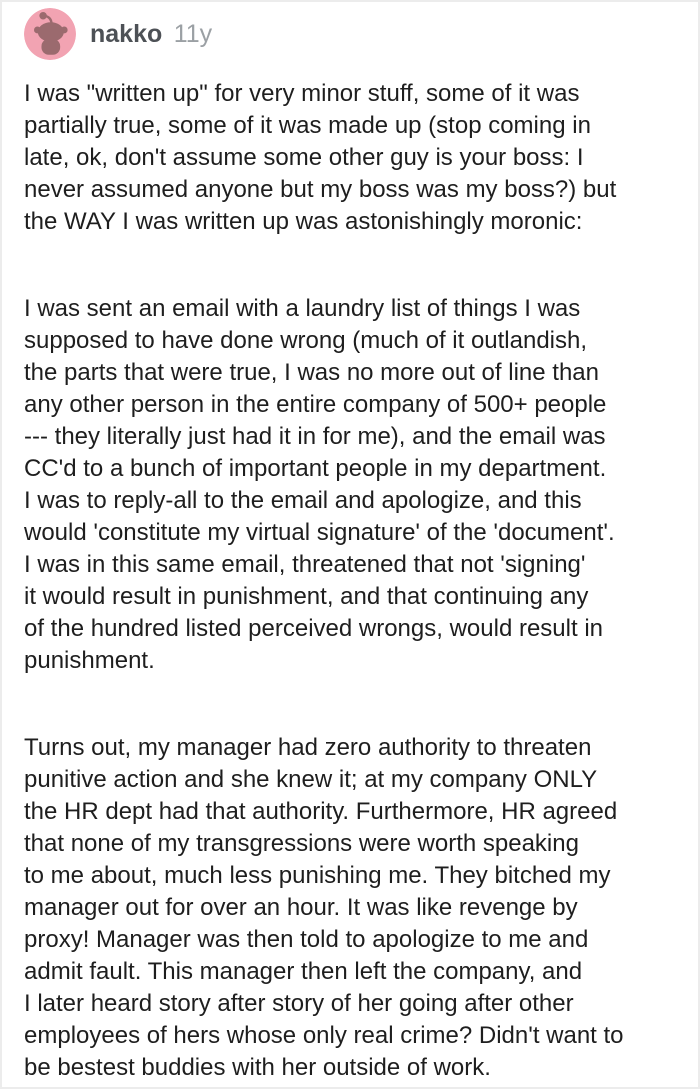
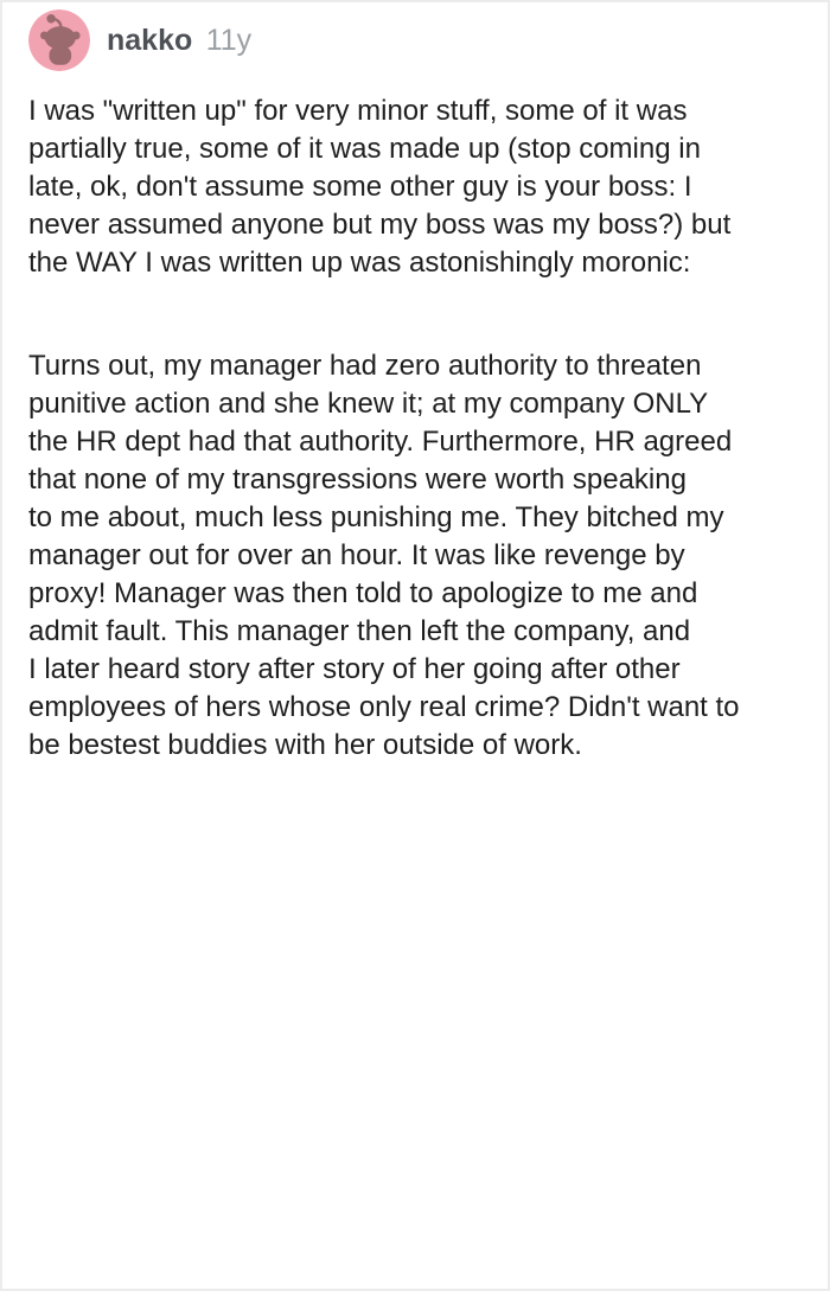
  nakko 11y
  I was "written up" for very minor stuff, some of it was
  partially true, some of it was made up (stop coming in
  late, ok, don't assume some other guy is your boss: I
  never assumed anyone but my boss was my boss?) but
  the WAY I was written up was astonishingly moronic:
- I was sent an email with a laundry list of things I was
- supposed to have done wrong (much of it outlandish,
- the parts that were true, I was no more out of line than
- any other person in the entire company of 500+ people
- --- they literally just had it in for me), and the email was
- CC'd to a bunch of important people in my department.
- I was to reply-all to the email and apologize, and this
- would 'constitute my virtual signature' of the 'document'.
- I was in this same email, threatened that not 'signing'
- it would result in punishment, and that continuing any
- of the hundred listed perceived wrongs, would result in
- punishment.
  Turns out, my manager had zero authority to threaten
  punitive action and she knew it; at my company ONLY
  the HR dept had that authority. Furthermore, HR agreed
  that none of my transgressions were worth speaking
  to me about, much less punishing me. They bitched my
  manager out for over an hour. It was like revenge by
  proxy! Manager was then told to apologize to me and
  admit fault. This manager then left the company, and
  I later heard story after story of her going after other
  employees of hers whose only real crime? Didn't want to
  be bestest buddies with her outside of work.
